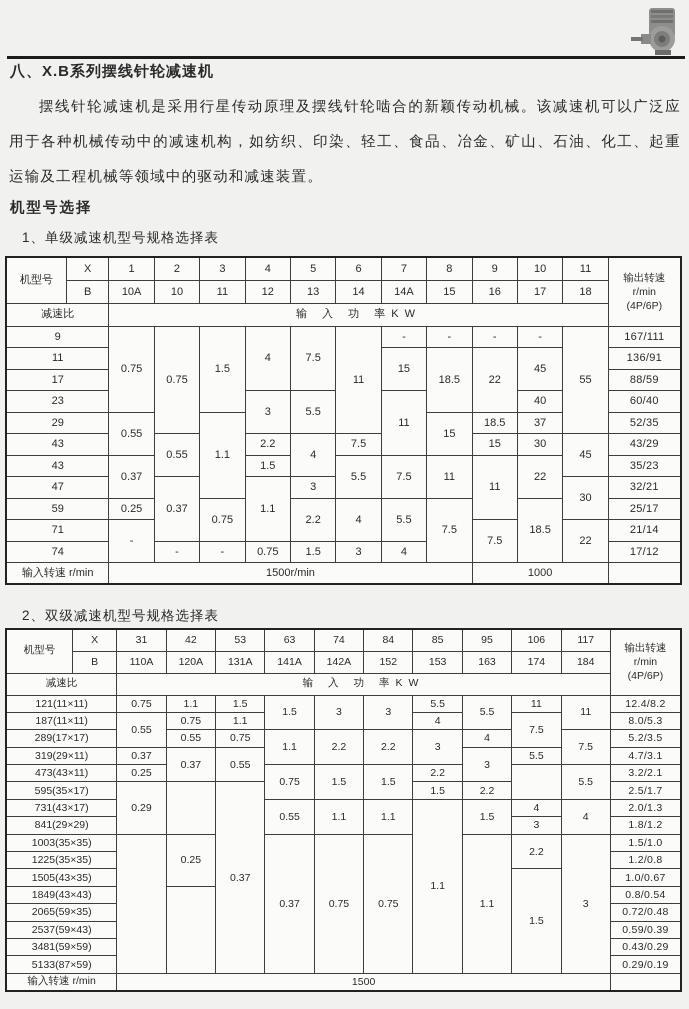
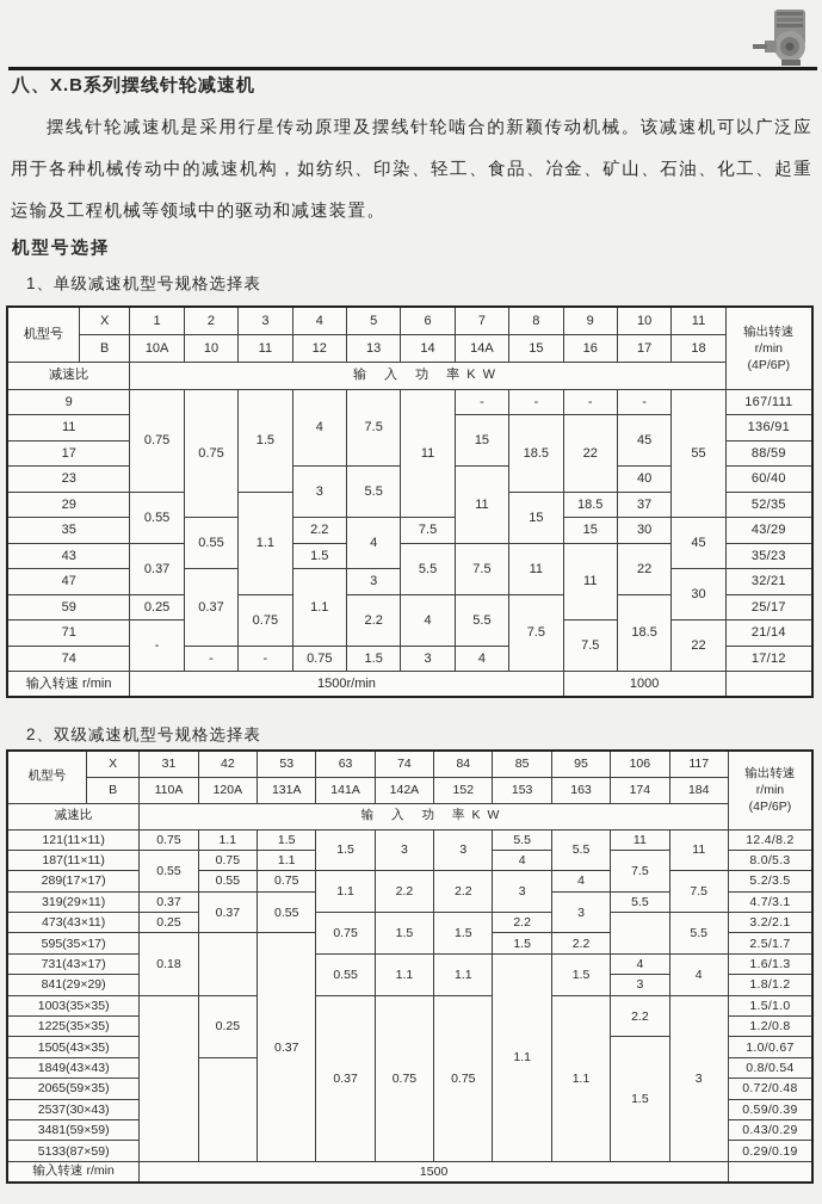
  八、X.B系列摆线针轮减速机
  摆线针轮减速机是采用行星传动原理及摆线针轮啮合的新颖传动机械。该减速机可以广泛应用于各种机械传动中的减速机构，如纺织、印染、轻工、食品、冶金、矿山、石油、化工、起重运输及工程机械等领域中的驱动和减速装置。
  机型号选择
  1、单级减速机型号规格选择表
  机型号	X	1	2	3	4	5	6	7	8	9	10	11	输出转速r/min(4P/6P)
  B	10A	10	11	12	13	14	14A	15	16	17	18
  减速比	输 入 功 率KW
  9	0.75	0.75	1.5	4	7.5	11	-	-	-	-	55	167/111
  11	15	18.5	22	45	136/91
  17	88/59
  23	3	5.5	11	40	60/40
  29	0.55	1.1	15	18.5	37	52/35
- 43	0.55	2.2	4	7.5	15	30	45	43/29
+ 35	0.55	2.2	4	7.5	15	30	45	43/29
  43	0.37	1.5	5.5	7.5	11	11	22	35/23
  47	0.37	1.1	3	30	32/21
  59	0.25	0.75	2.2	4	5.5	7.5	18.5	25/17
  71	-	7.5	22	21/14
  74	-	-	0.75	1.5	3	4	17/12
  输入转速 r/min	1500r/min	1000
  2、双级减速机型号规格选择表
  机型号	X	31	42	53	63	74	84	85	95	106	117	输出转速r/min(4P/6P)
  B	110A	120A	131A	141A	142A	152	153	163	174	184
  减速比	输 入 功 率KW
  121(11×11)	0.75	1.1	1.5	1.5	3	3	5.5	5.5	11	11	12.4/8.2
  187(11×11)	0.55	0.75	1.1	4	7.5	8.0/5.3
  289(17×17)	0.55	0.75	1.1	2.2	2.2	3	4	7.5	5.2/3.5
  319(29×11)	0.37	0.37	0.55	3	5.5	4.7/3.1
  473(43×11)	0.25	0.75	1.5	1.5	2.2		5.5	3.2/2.1
- 595(35×17)	0.29		0.37	1.5	2.2	2.5/1.7
+ 595(35×17)	0.18		0.37	1.5	2.2	2.5/1.7
- 731(43×17)	0.55	1.1	1.1	1.1	1.5	4	4	2.0/1.3
+ 731(43×17)	0.55	1.1	1.1	1.1	1.5	4	4	1.6/1.3
  841(29×29)	3	1.8/1.2
  1003(35×35)		0.25	0.37	0.75	0.75	1.1	2.2	3	1.5/1.0
  1225(35×35)	1.2/0.8
  1505(43×35)	1.5	1.0/0.67
  1849(43×43)		0.8/0.54
  2065(59×35)	0.72/0.48
- 2537(59×43)	0.59/0.39
+ 2537(30×43)	0.59/0.39
  3481(59×59)	0.43/0.29
  5133(87×59)	0.29/0.19
  输入转速 r/min	1500
